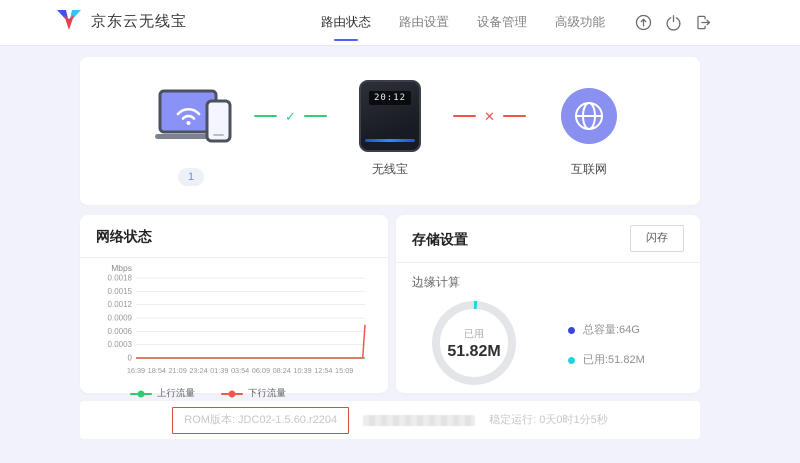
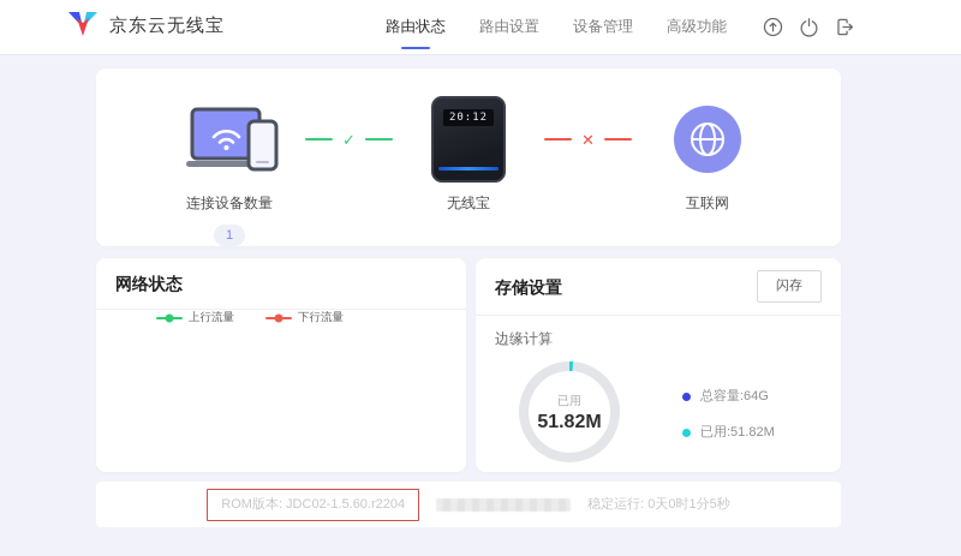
  京东云无线宝
  路由状态
  路由设置
  设备管理
  高级功能
+ 连接设备数量
  1
  ✓
  20:12
  无线宝
  ✕
  互联网
  网络状态
- 0
- 0.0003
- 0.0006
- 0.0009
- 0.0012
- 0.0015
- 0.0018
- Mbps
- 16:39
- 18:54
- 21:09
- 23:24
- 01:39
- 03:54
- 06:09
- 08:24
- 10:39
- 12:54
- 15:09
  上行流量
  下行流量
  存储设置
  闪存
  边缘计算
  已用
  51.82M
  总容量:64G
  已用:51.82M
  ROM版本: JDC02-1.5.60.r2204
  稳定运行: 0天0时1分5秒
